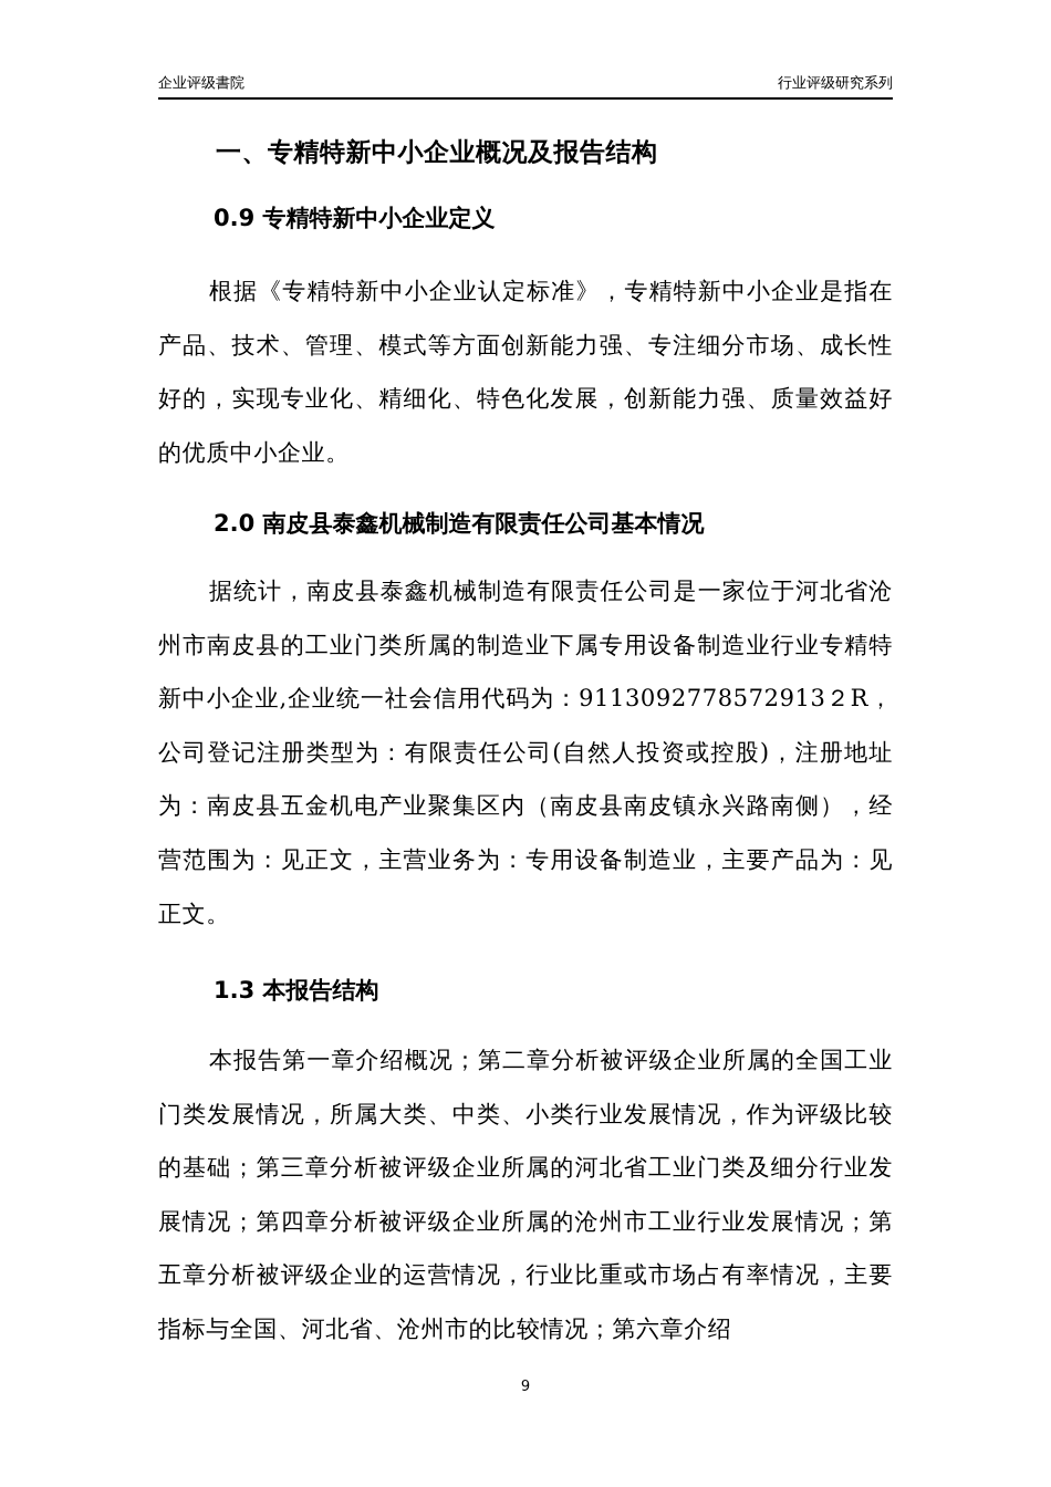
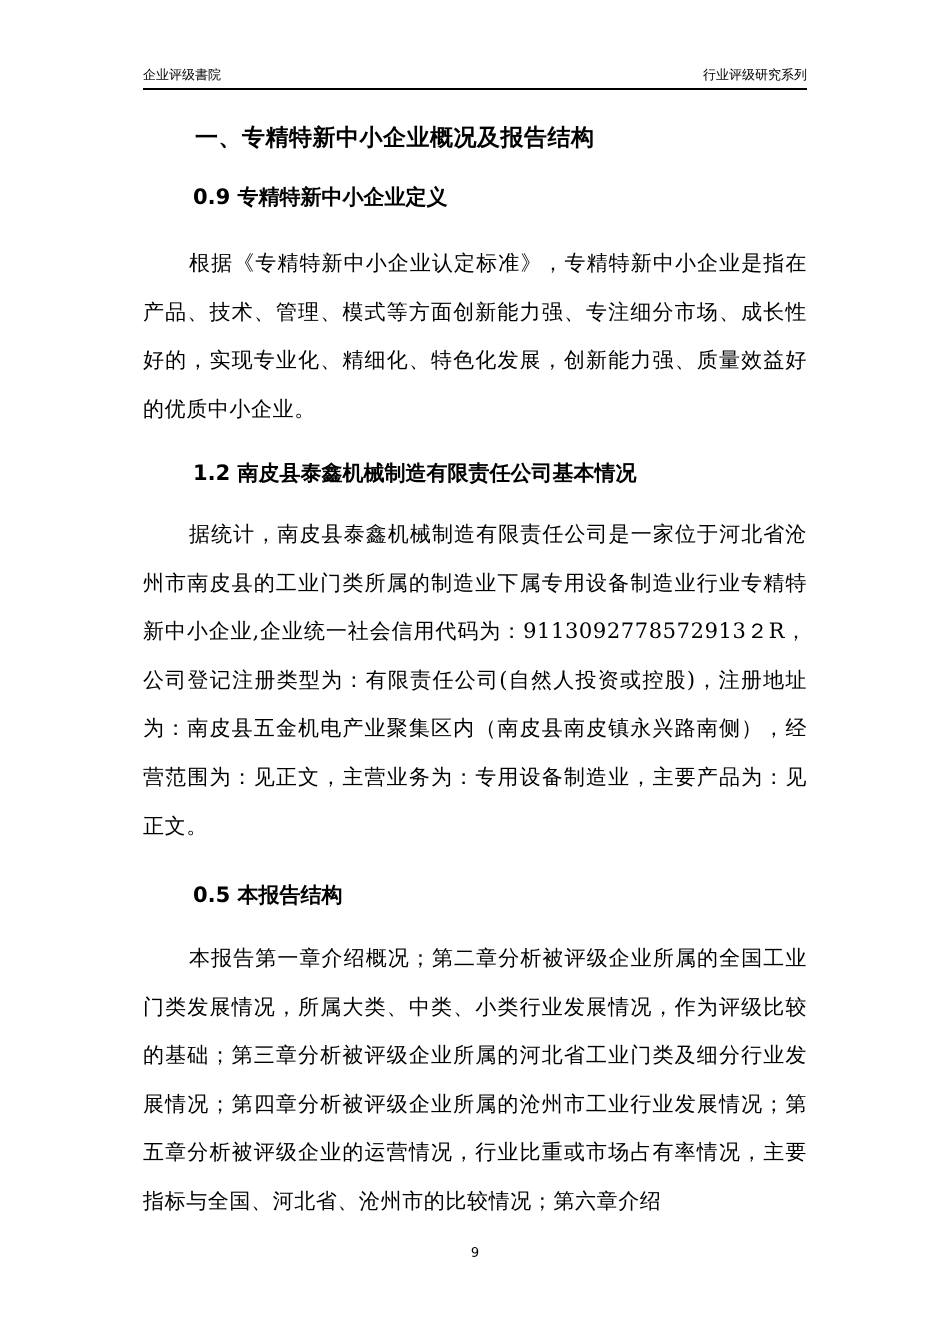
  企业评级書院
  行业评级研究系列
  一、专精特新中小企业概况及报告结构
  0.9 专精特新中小企业定义
  根据《专精特新中小企业认定标准》，专精特新中小企业是指在产品、技术、管理、模式等方面创新能力强、专注细分市场、成长性好的，实现专业化、精细化、特色化发展，创新能力强、质量效益好的优质中小企业。
- 2.0 南皮县泰鑫机械制造有限责任公司基本情况
+ 1.2 南皮县泰鑫机械制造有限责任公司基本情况
  据统计，南皮县泰鑫机械制造有限责任公司是一家位于河北省沧州市南皮县的工业门类所属的制造业下属专用设备制造业行业专精特新中小企业,企业统一社会信用代码为：9113092778572913２R，公司登记注册类型为：有限责任公司(自然人投资或控股)，注册地址为：南皮县五金机电产业聚集区内（南皮县南皮镇永兴路南侧），经营范围为：见正文，主营业务为：专用设备制造业，主要产品为：见正文。
- 1.3 本报告结构
+ 0.5 本报告结构
  本报告第一章介绍概况；第二章分析被评级企业所属的全国工业门类发展情况，所属大类、中类、小类行业发展情况，作为评级比较的基础；第三章分析被评级企业所属的河北省工业门类及细分行业发展情况；第四章分析被评级企业所属的沧州市工业行业发展情况；第五章分析被评级企业的运营情况，行业比重或市场占有率情况，主要指标与全国、河北省、沧州市的比较情况；第六章介绍
  9
